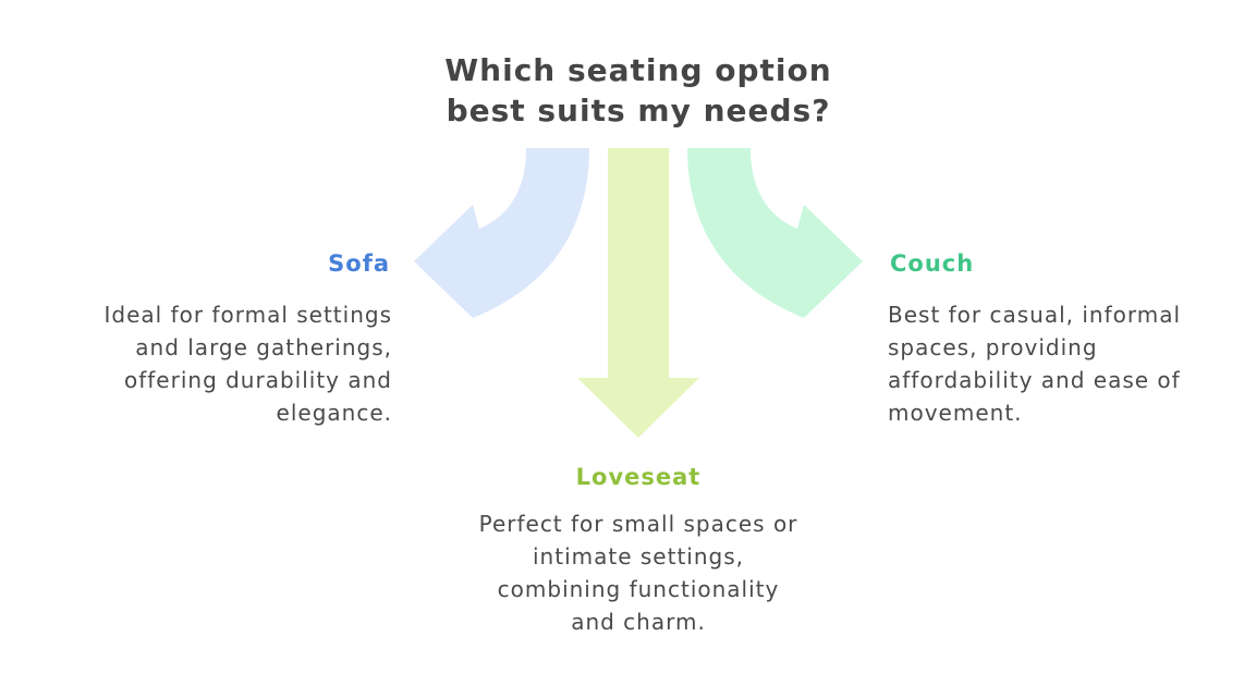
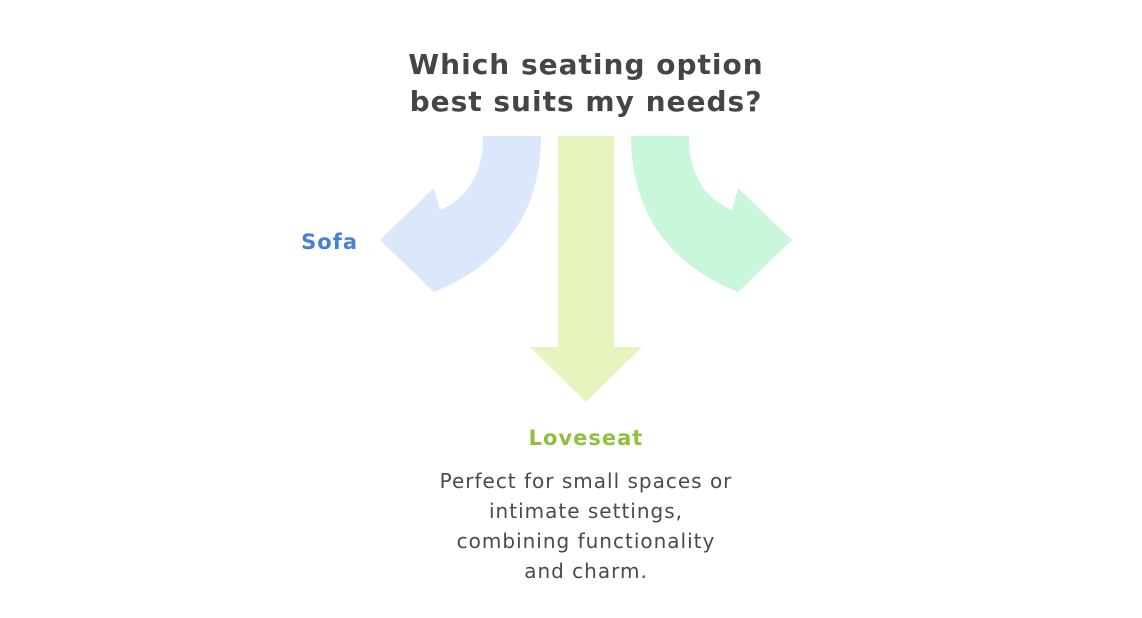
  Which seating option
  best suits my needs?
  Sofa
- Ideal for formal settings and large gatherings, offering durability and elegance.
- Couch
- Best for casual, informal spaces, providing affordability and ease of movement.
  Loveseat
  Perfect for small spaces or intimate settings, combining functionality and charm.
